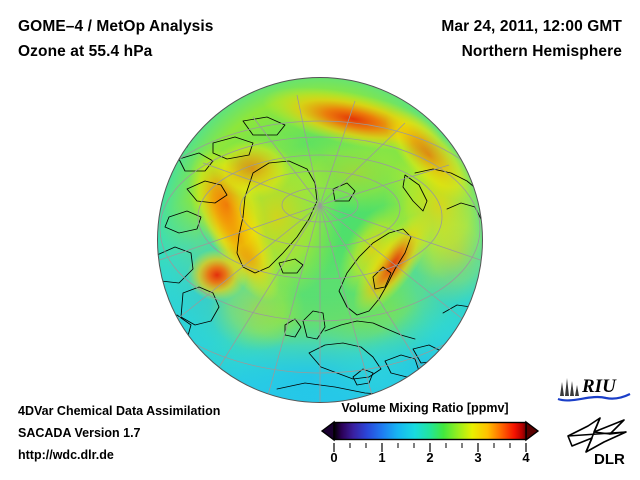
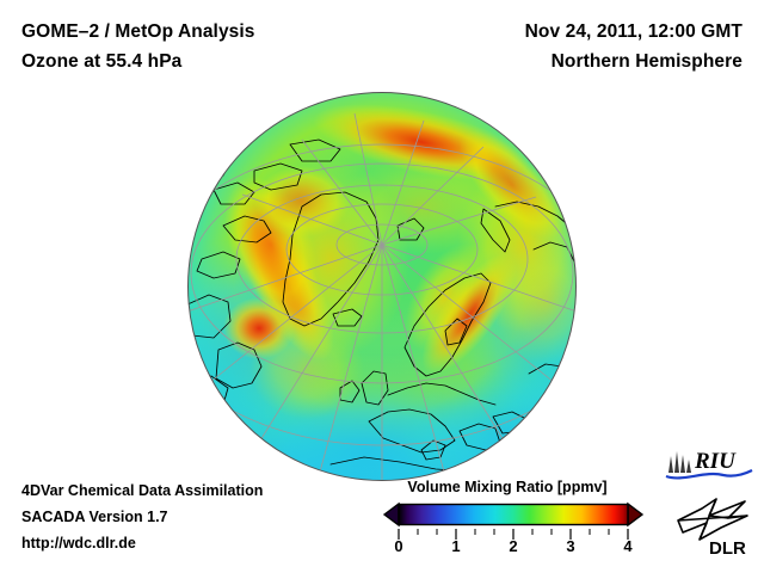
- GOME–4 / MetOp Analysis
+ GOME–2 / MetOp Analysis
  Ozone at 55.4 hPa
- Mar 24, 2011, 12:00 GMT
+ Nov 24, 2011, 12:00 GMT
  Northern Hemisphere
  4DVar Chemical Data Assimilation
  SACADA Version 1.7
  http://wdc.dlr.de
  Volume Mixing Ratio [ppmv]
  0
  1
  2
  3
  4
  RIU
  DLR
